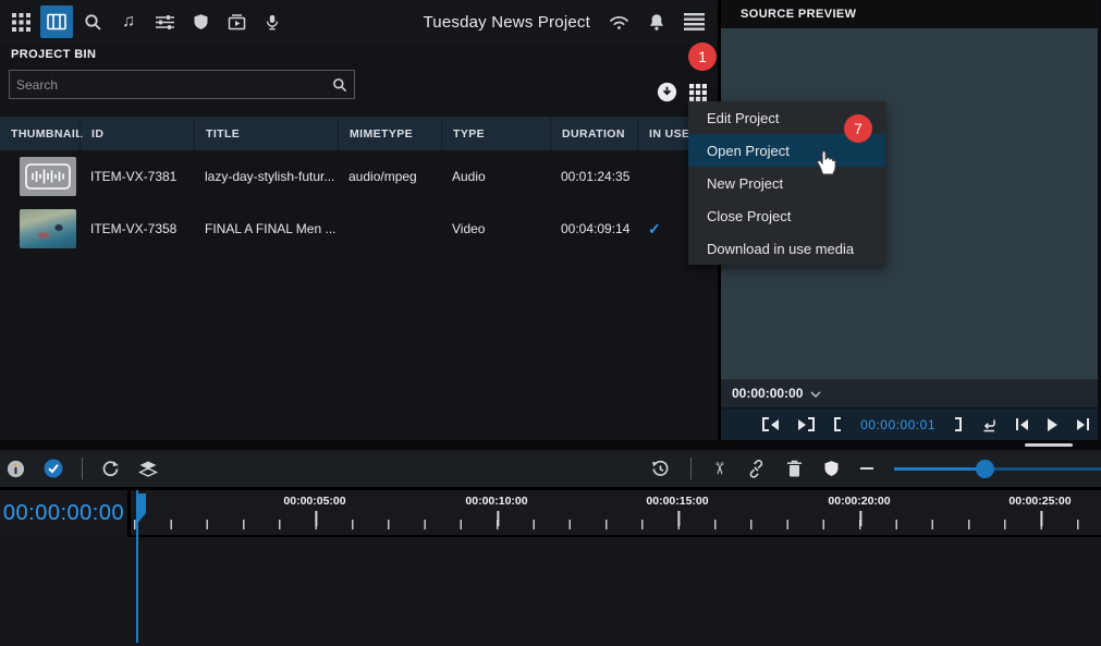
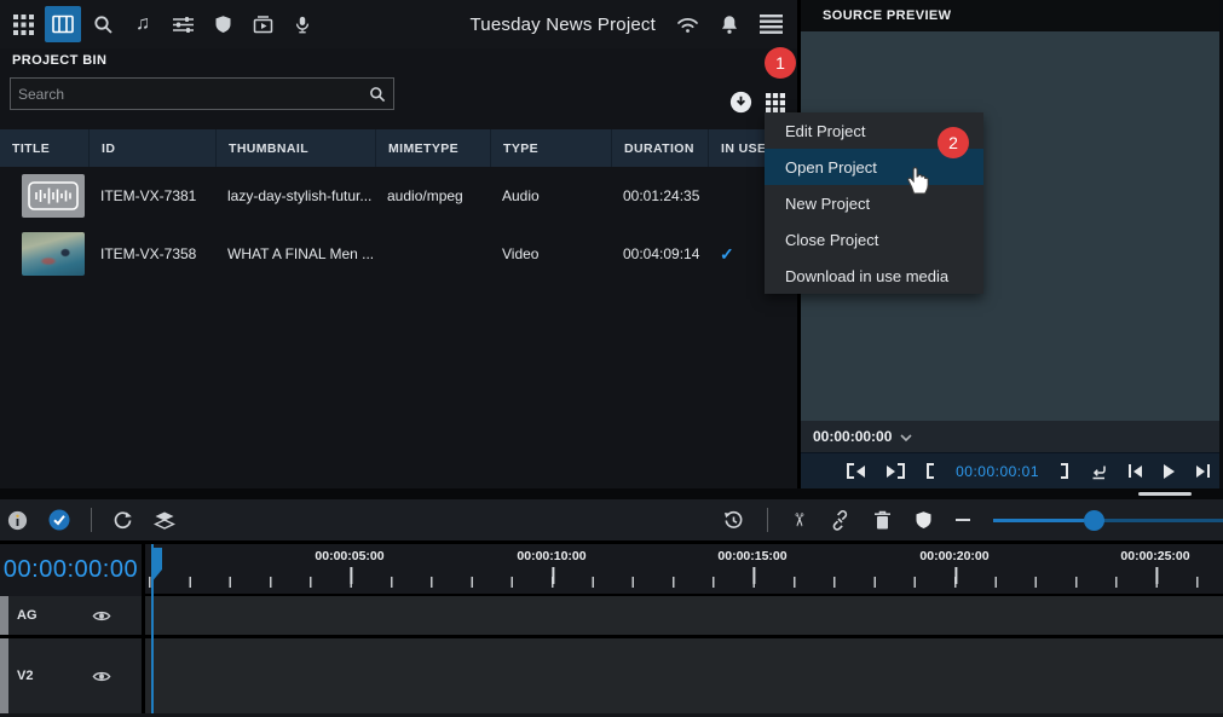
  ♫
  Tuesday News Project
  PROJECT BIN
  Search
- THUMBNAIL
+ TITLE
  ID
- TITLE
+ THUMBNAIL
  MIMETYPE
  TYPE
  DURATION
  IN USE
  ITEM-VX-7381
  lazy-day-stylish-futur...
  audio/mpeg
  Audio
  00:01:24:35
  ITEM-VX-7358
- FINAL A FINAL Men ...
+ WHAT A FINAL Men ...
  Video
  00:04:09:14
  ✓
  SOURCE PREVIEW
  00:00:00:00
  00:00:00:01
  Edit Project
  Open Project
  New Project
  Close Project
  Download in use media
  1
- 7
+ 2
  00:00:00:00
  00:00:05:00
  00:00:10:00
  00:00:15:00
  00:00:20:00
  00:00:25:00
+ AG
+ V2
